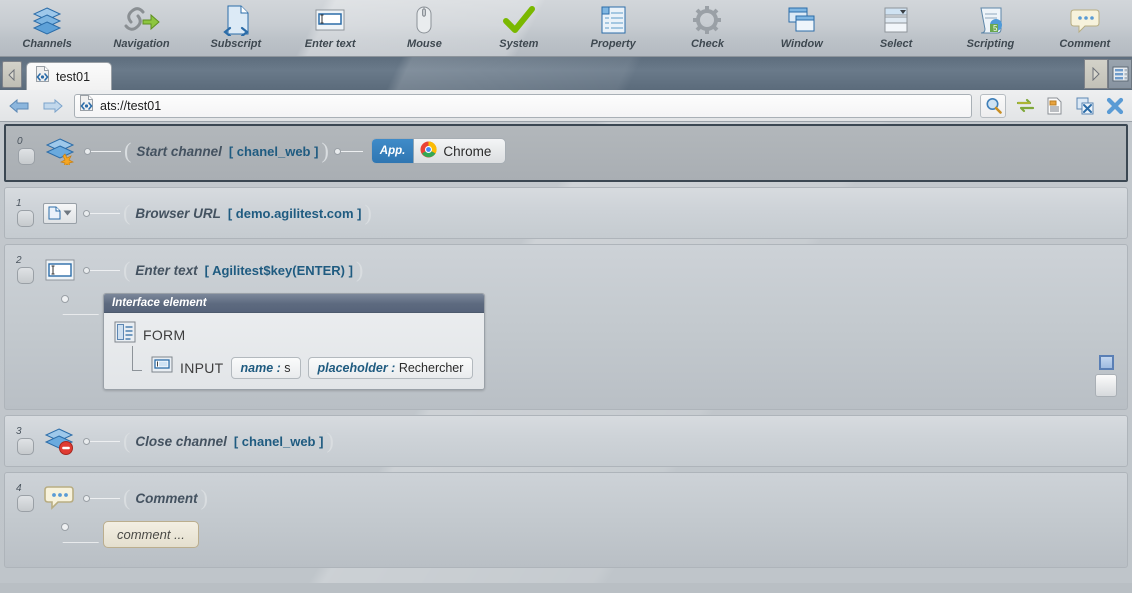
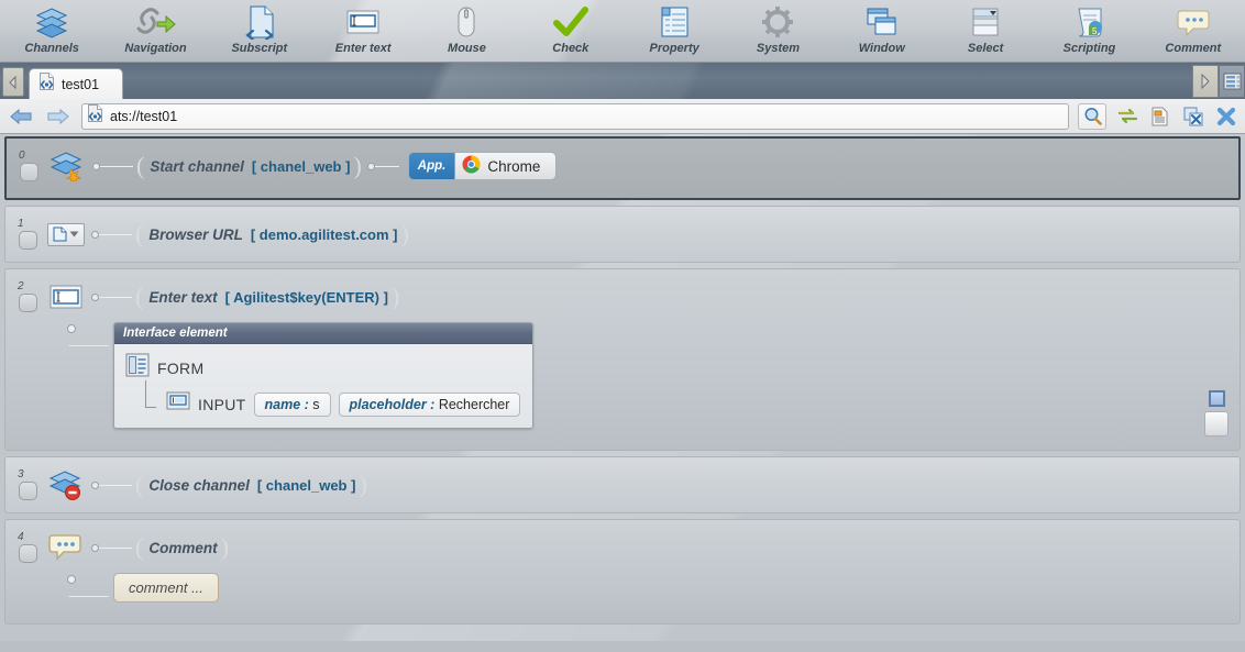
  Channels
  Navigation
  Subscript
  Enter text
  Mouse
- System
+ Check
  Property
- Check
+ System
  Window
  Select
  5
  Scripting
  Comment
  test01
  ats://test01
  0
  (
  Start channel
  [ chanel_web ]
  )
  App.
  Chrome
  1
  Browser URL
  [ demo.agilitest.com ]
  2
  Enter text
  [ Agilitest$key(ENTER) ]
  Interface element
  FORM
  INPUT
  name : s
  placeholder : Rechercher
  3
  Close channel
  [ chanel_web ]
  4
  Comment
  comment ...
